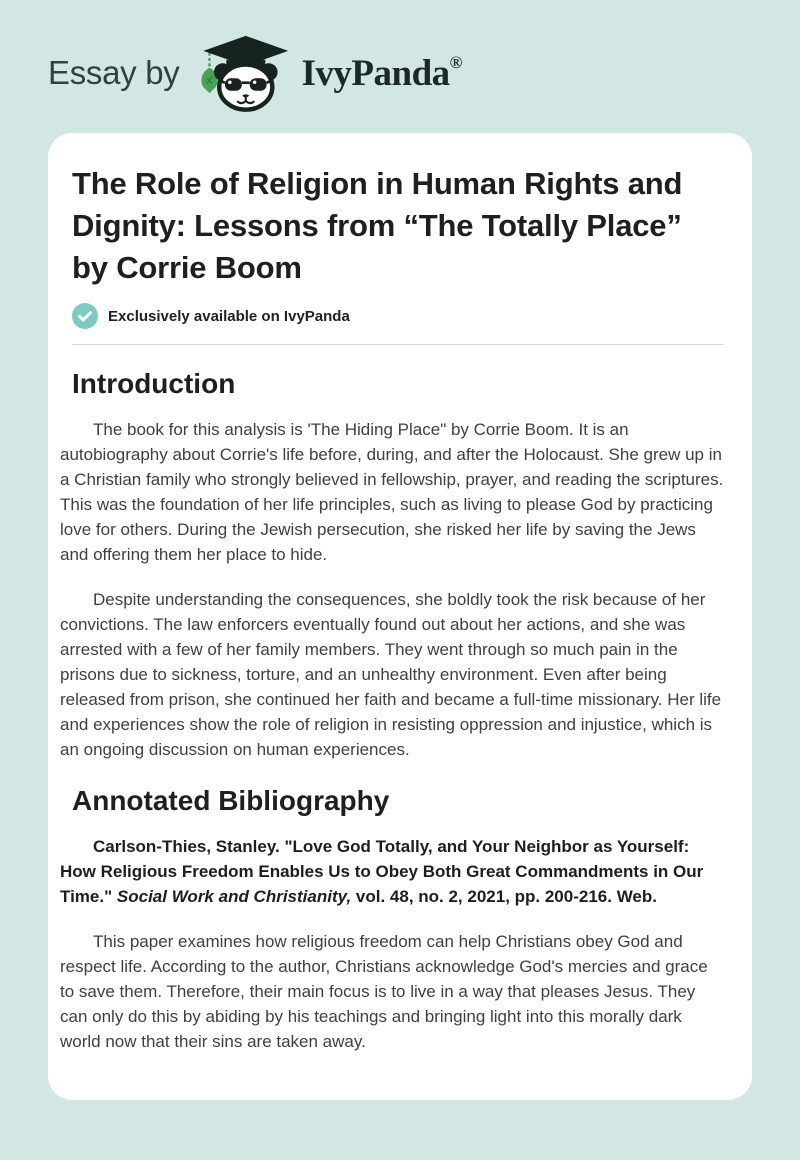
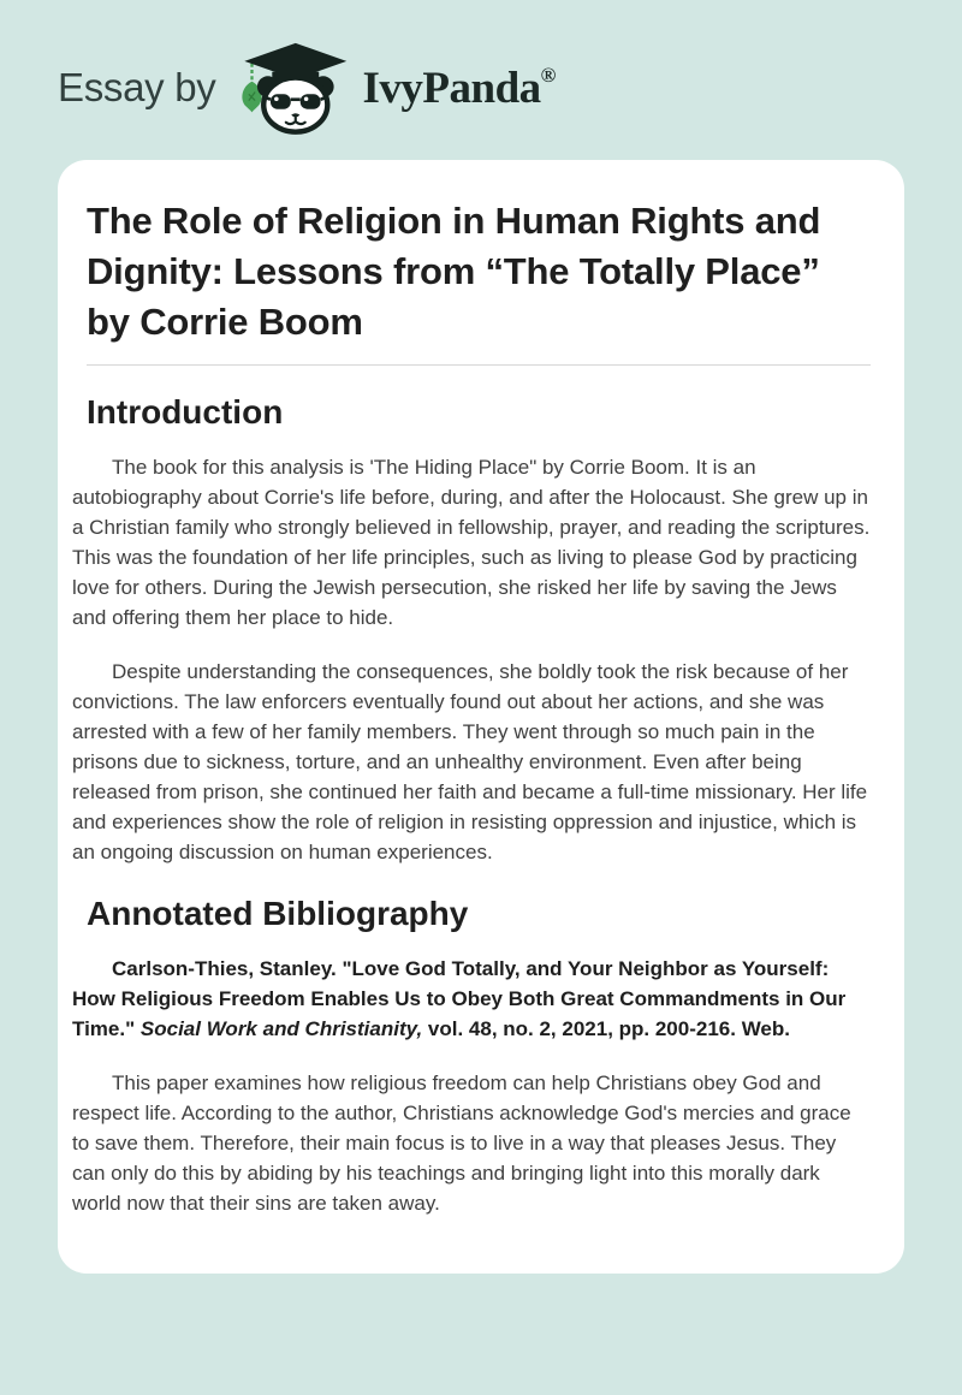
  Essay by
  IvyPanda®
  The Role of Religion in Human Rights and Dignity: Lessons from “The Totally Place” by Corrie Boom
- Exclusively available on IvyPanda
  Introduction
  The book for this analysis is 'The Hiding Place" by Corrie Boom. It is an autobiography about Corrie's life before, during, and after the Holocaust. She grew up in a Christian family who strongly believed in fellowship, prayer, and reading the scriptures. This was the foundation of her life principles, such as living to please God by practicing love for others. During the Jewish persecution, she risked her life by saving the Jews and offering them her place to hide.
  Despite understanding the consequences, she boldly took the risk because of her convictions. The law enforcers eventually found out about her actions, and she was arrested with a few of her family members. They went through so much pain in the prisons due to sickness, torture, and an unhealthy environment. Even after being released from prison, she continued her faith and became a full-time missionary. Her life and experiences show the role of religion in resisting oppression and injustice, which is an ongoing discussion on human experiences.
  Annotated Bibliography
  Carlson-Thies, Stanley. "Love God Totally, and Your Neighbor as Yourself: How Religious Freedom Enables Us to Obey Both Great Commandments in Our Time." Social Work and Christianity, vol. 48, no. 2, 2021, pp. 200-216. Web.
  This paper examines how religious freedom can help Christians obey God and respect life. According to the author, Christians acknowledge God's mercies and grace to save them. Therefore, their main focus is to live in a way that pleases Jesus. They can only do this by abiding by his teachings and bringing light into this morally dark world now that their sins are taken away.
